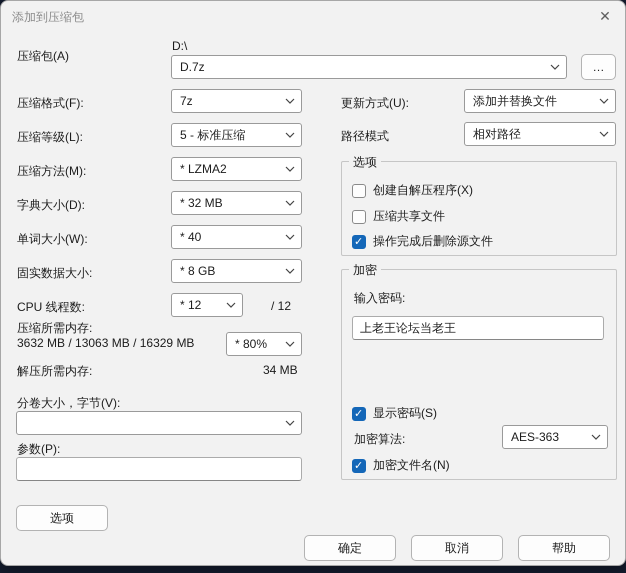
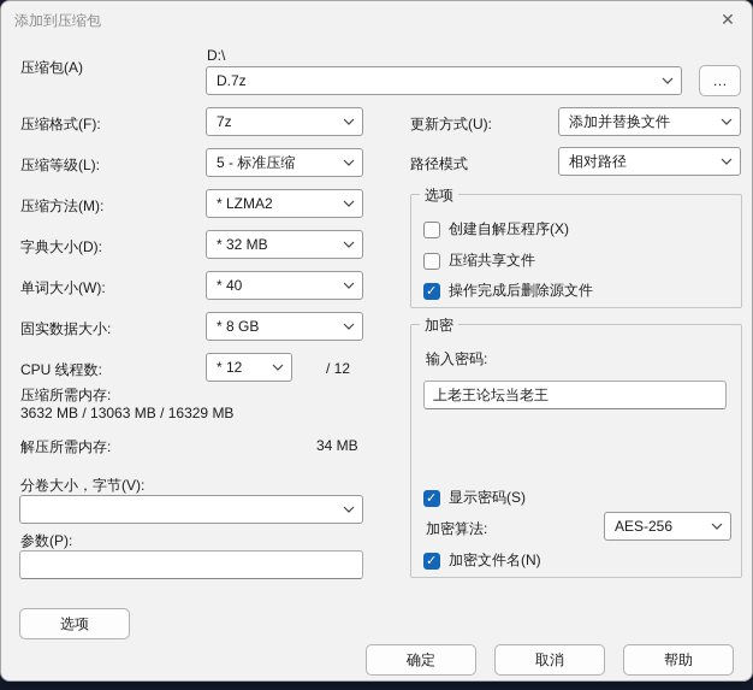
  添加到压缩包
  ✕
  压缩包(A)
  D:\
  D.7z
  …
  压缩格式(F):
  7z
  压缩等级(L):
  5 - 标准压缩
  压缩方法(M):
  * LZMA2
  字典大小(D):
  * 32 MB
  单词大小(W):
  * 40
  固实数据大小:
  * 8 GB
  CPU 线程数:
  * 12
  / 12
  压缩所需内存:
  3632 MB / 13063 MB / 16329 MB
- * 80%
  解压所需内存:
  34 MB
  分卷大小，字节(V):
  参数(P):
  选项
  更新方式(U):
  添加并替换文件
  路径模式
  相对路径
  选项
  创建自解压程序(X)
  压缩共享文件
  操作完成后删除源文件
  加密
  输入密码:
  上老王论坛当老王
  显示密码(S)
  加密算法:
- AES-363
+ AES-256
  加密文件名(N)
  确定
  取消
  帮助
